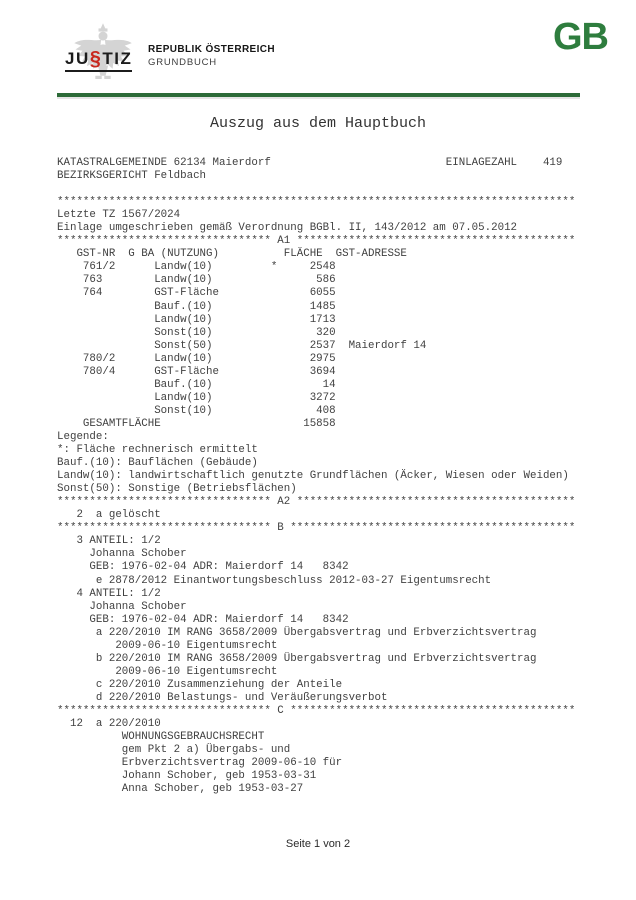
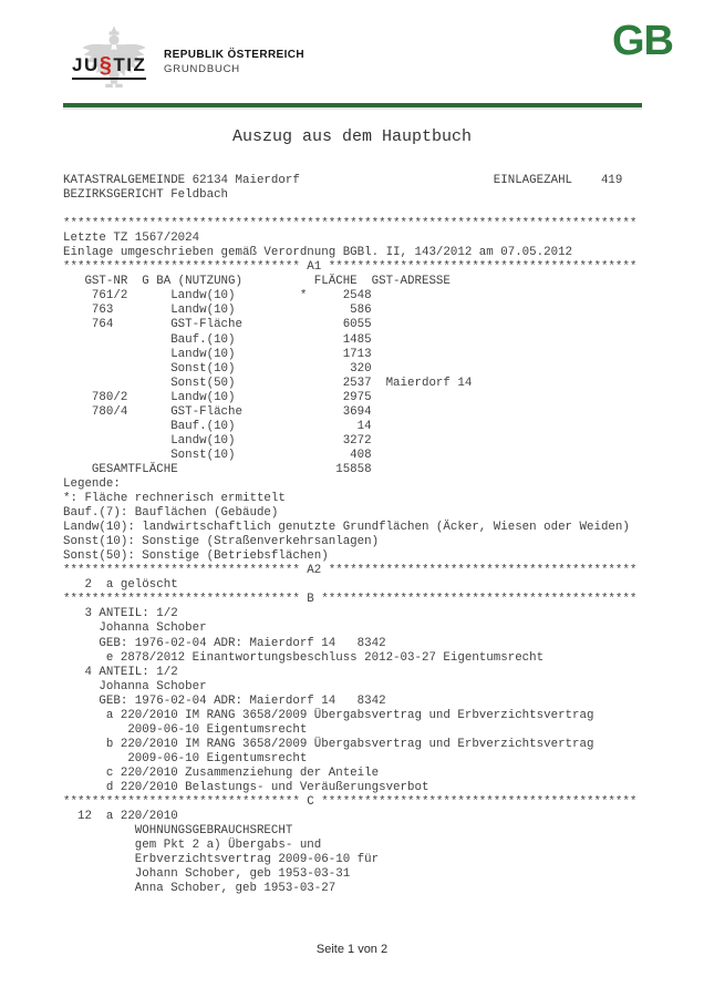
  JU§TIZ
  REPUBLIK ÖSTERREICH
  GRUNDBUCH
  GB
  Auszug aus dem Hauptbuch
  KATASTRALGEMEINDE 62134 Maierdorf EINLAGEZAHL 419
  BEZIRKSGERICHT Feldbach
  ********************************************************************************
  Letzte TZ 1567/2024
  Einlage umgeschrieben gemäß Verordnung BGBl. II, 143/2012 am 07.05.2012
  ********************************* A1 *******************************************
  GST-NR G BA (NUTZUNG) FLÄCHE GST-ADRESSE
  761/2 Landw(10) * 2548
  763 Landw(10) 586
  764 GST-Fläche 6055
  Bauf.(10) 1485
  Landw(10) 1713
  Sonst(10) 320
  Sonst(50) 2537 Maierdorf 14
  780/2 Landw(10) 2975
  780/4 GST-Fläche 3694
  Bauf.(10) 14
  Landw(10) 3272
  Sonst(10) 408
  GESAMTFLÄCHE 15858
  Legende:
  *: Fläche rechnerisch ermittelt
- Bauf.(10): Bauflächen (Gebäude)
+ Bauf.(7): Bauflächen (Gebäude)
  Landw(10): landwirtschaftlich genutzte Grundflächen (Äcker, Wiesen oder Weiden)
+ Sonst(10): Sonstige (Straßenverkehrsanlagen)
  Sonst(50): Sonstige (Betriebsflächen)
  ********************************* A2 *******************************************
  2 a gelöscht
  ********************************* B ********************************************
  3 ANTEIL: 1/2
  Johanna Schober
  GEB: 1976-02-04 ADR: Maierdorf 14 8342
  e 2878/2012 Einantwortungsbeschluss 2012-03-27 Eigentumsrecht
  4 ANTEIL: 1/2
  Johanna Schober
  GEB: 1976-02-04 ADR: Maierdorf 14 8342
  a 220/2010 IM RANG 3658/2009 Übergabsvertrag und Erbverzichtsvertrag
  2009-06-10 Eigentumsrecht
  b 220/2010 IM RANG 3658/2009 Übergabsvertrag und Erbverzichtsvertrag
  2009-06-10 Eigentumsrecht
  c 220/2010 Zusammenziehung der Anteile
  d 220/2010 Belastungs- und Veräußerungsverbot
  ********************************* C ********************************************
  12 a 220/2010
  WOHNUNGSGEBRAUCHSRECHT
  gem Pkt 2 a) Übergabs- und
  Erbverzichtsvertrag 2009-06-10 für
  Johann Schober, geb 1953-03-31
  Anna Schober, geb 1953-03-27
  Seite 1 von 2
